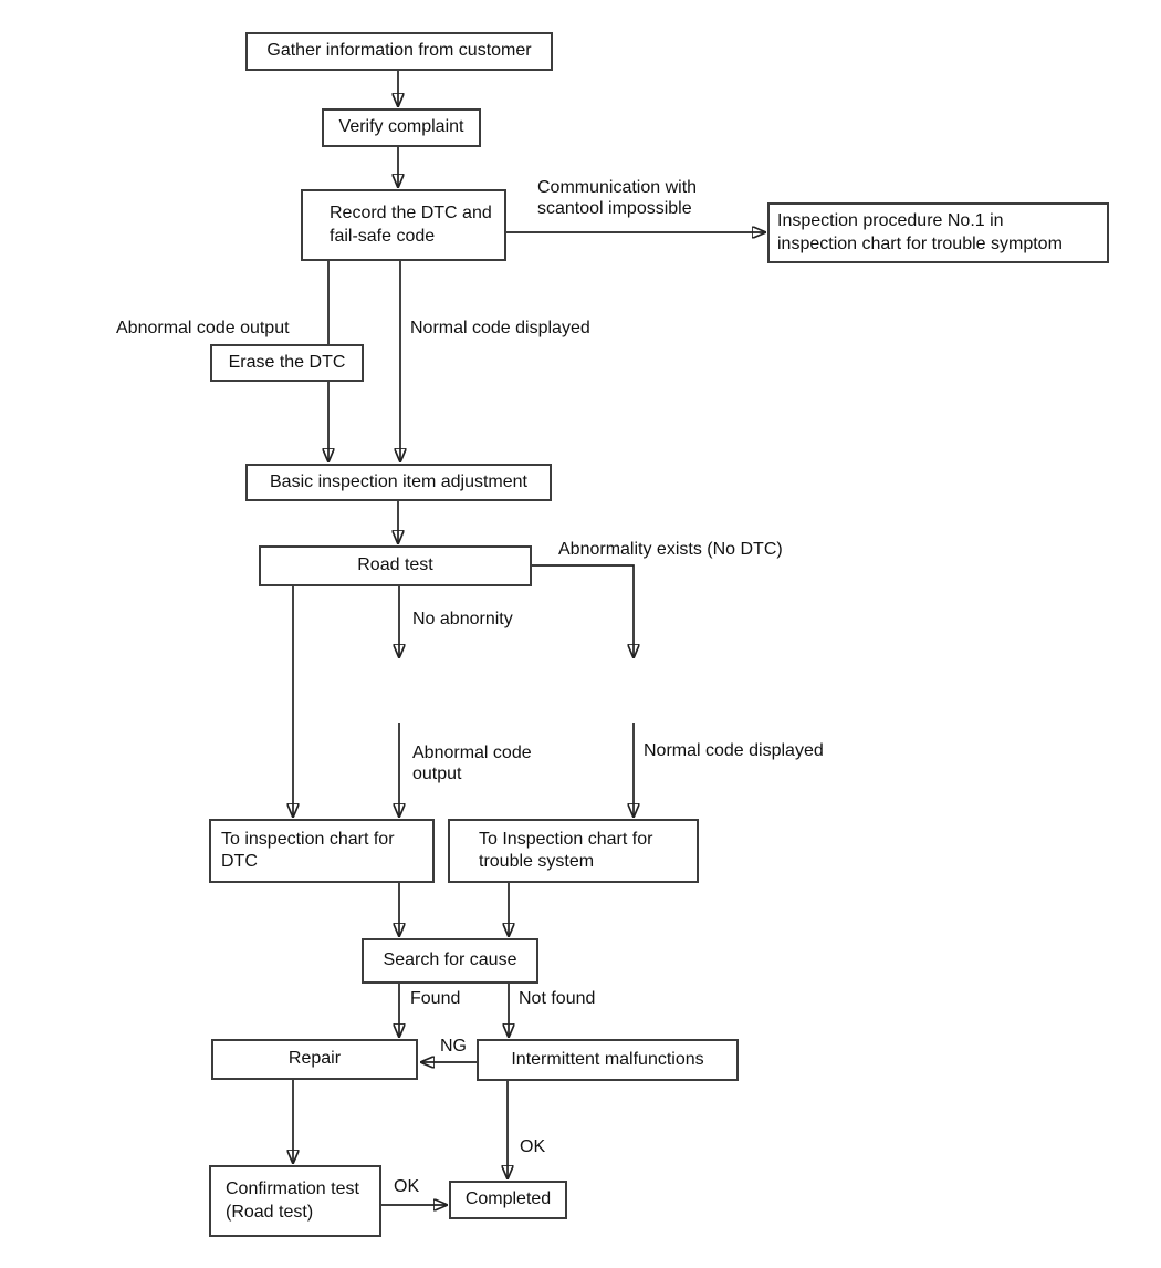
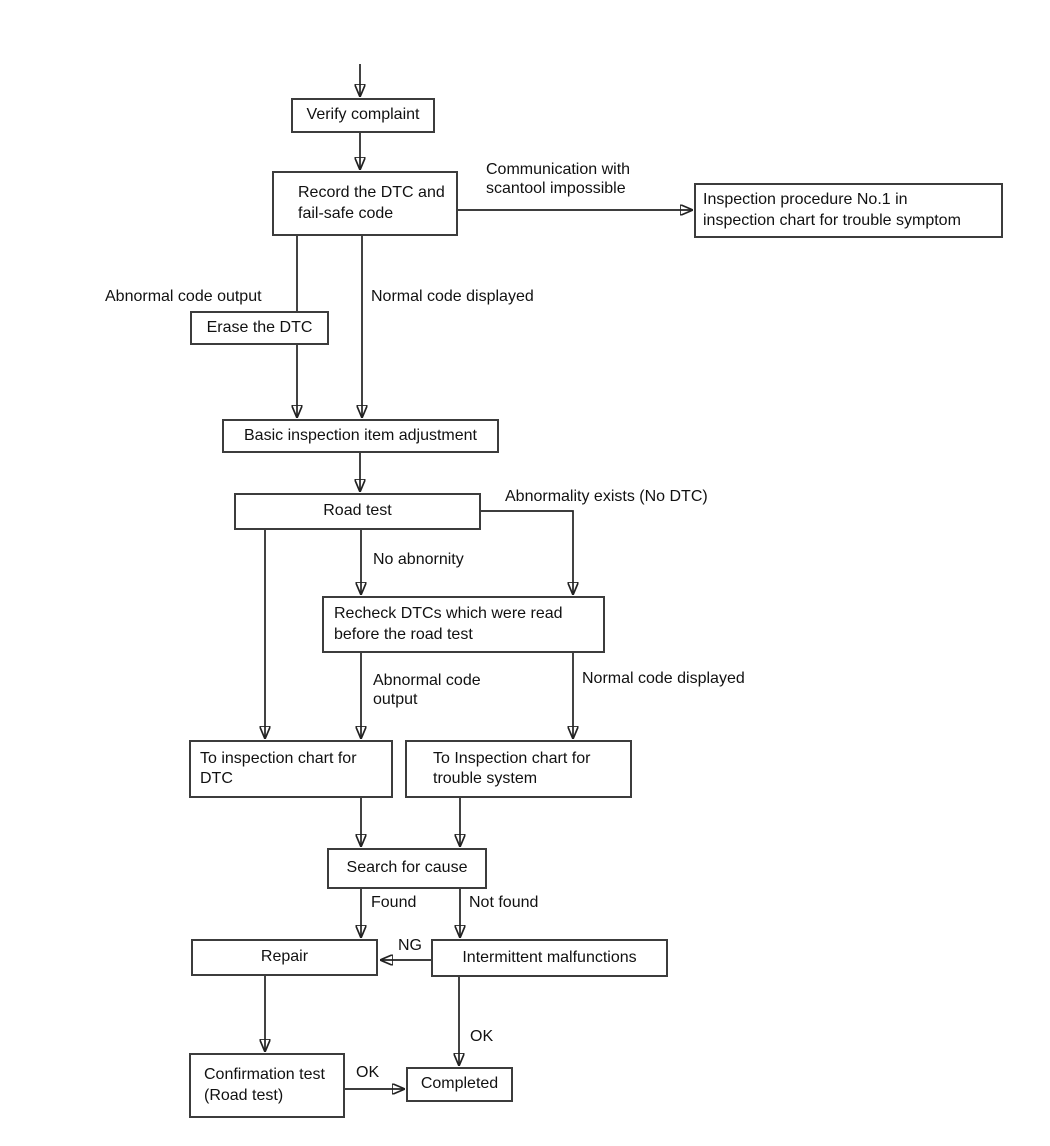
- Gather information from customer
  Verify complaint
  Record the DTC and
  fail-safe code
  Inspection procedure No.1 in
  inspection chart for trouble symptom
  Erase the DTC
  Basic inspection item adjustment
  Road test
+ Recheck DTCs which were read
+ before the road test
  To inspection chart for
  DTC
  To Inspection chart for
  trouble system
  Search for cause
  Repair
  Intermittent malfunctions
  Confirmation test
  (Road test)
  Completed
  Communication with
  scantool impossible
  Abnormal code output
  Normal code displayed
  Abnormality exists (No DTC)
  No abnornity
  Abnormal code
  output
  Normal code displayed
  Found
  Not found
  NG
  OK
  OK
